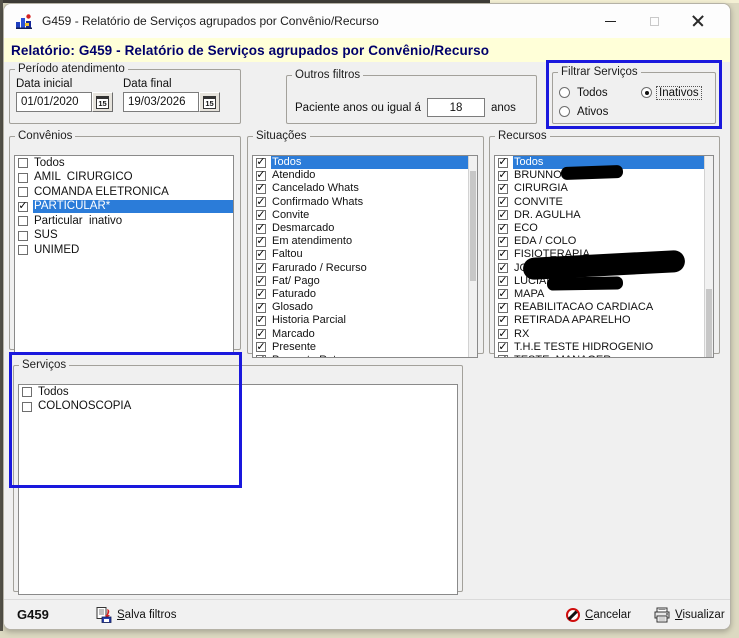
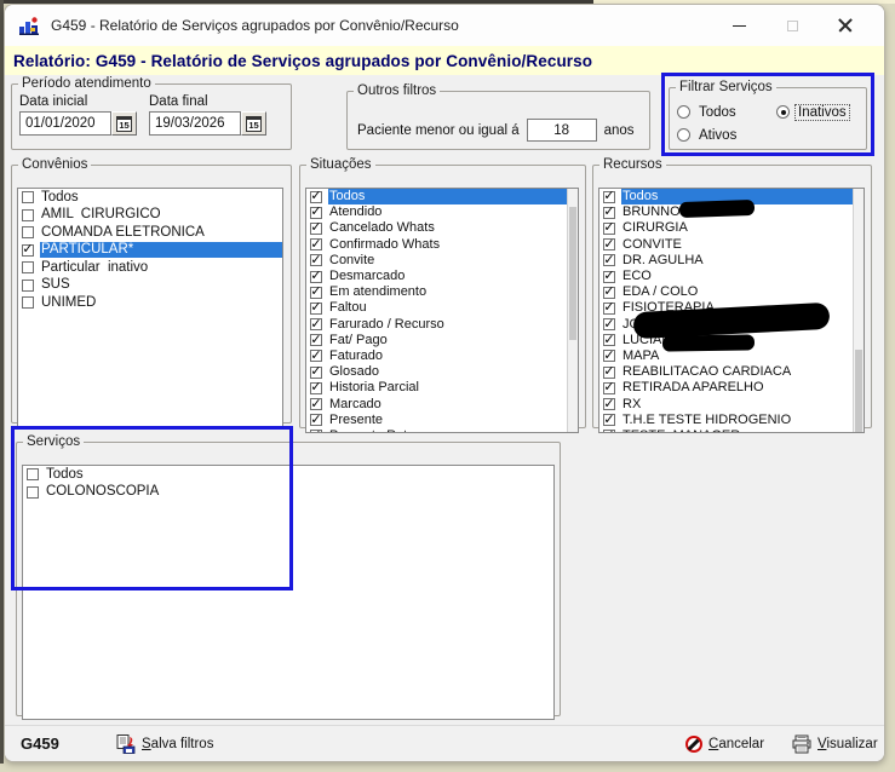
  G459 - Relatório de Serviços agrupados por Convênio/Recurso
  Relatório: G459 - Relatório de Serviços agrupados por Convênio/Recurso
  Período atendimento
  Data inicial
  Data final
  01/01/2020
  15
  19/03/2026
  15
  Outros filtros
- Paciente anos ou igual á
+ Paciente menor ou igual á
  18
  anos
  Filtrar Serviços
  Todos
  Inativos
  Ativos
  Convênios
  Todos
  AMIL CIRURGICO
  COMANDA ELETRONICA
  PARTICULAR*
  Particular inativo
  SUS
  UNIMED
  Situações
  Todos
  Atendido
  Cancelado Whats
  Confirmado Whats
  Convite
  Desmarcado
  Em atendimento
  Faltou
  Farurado / Recurso
  Fat/ Pago
  Faturado
  Glosado
  Historia Parcial
  Marcado
  Presente
  Recursos
  Todos
  BRUNNO
  CIRURGIA
  CONVITE
  DR. AGULHA
  ECO
  EDA / COLO
  FISIOTERAP
  LUCIA
  MAPA
  REABILITACAO CARDIACA
  RETIRADA APARELHO
  RX
  T.H.E TESTE HIDROGENIO
  Serviços
  Todos
  COLONOSCOPIA
  G459
  Salva filtros
  Cancelar
  Visualizar
